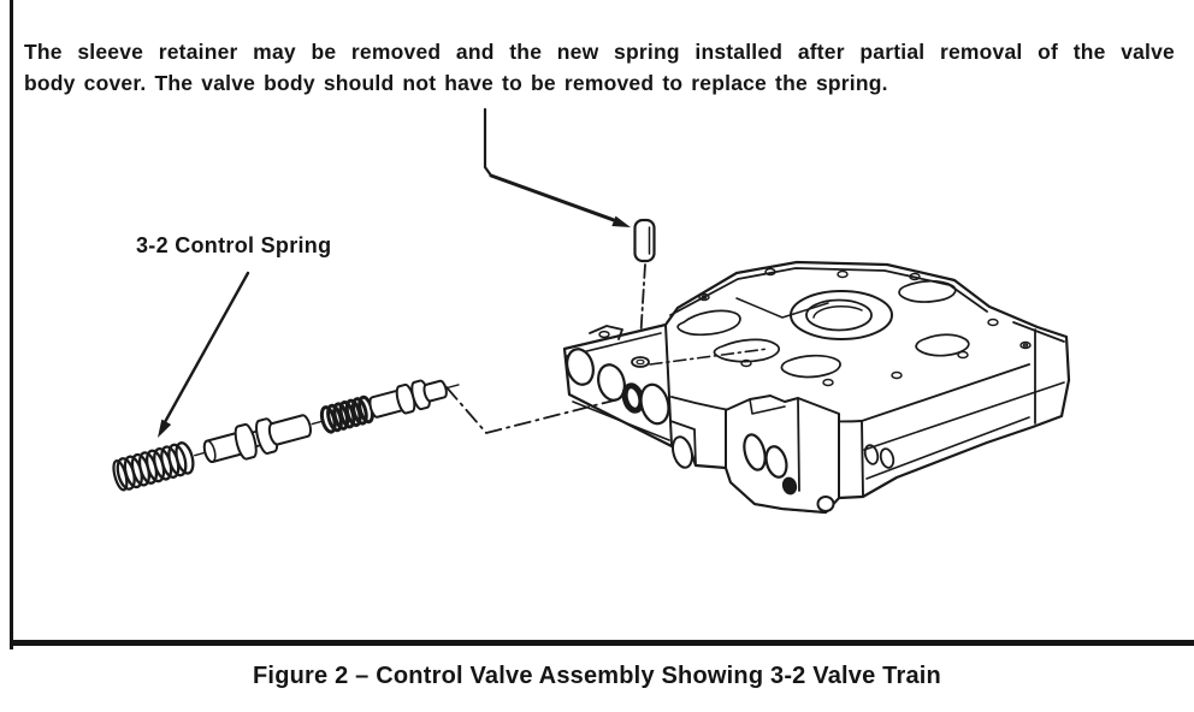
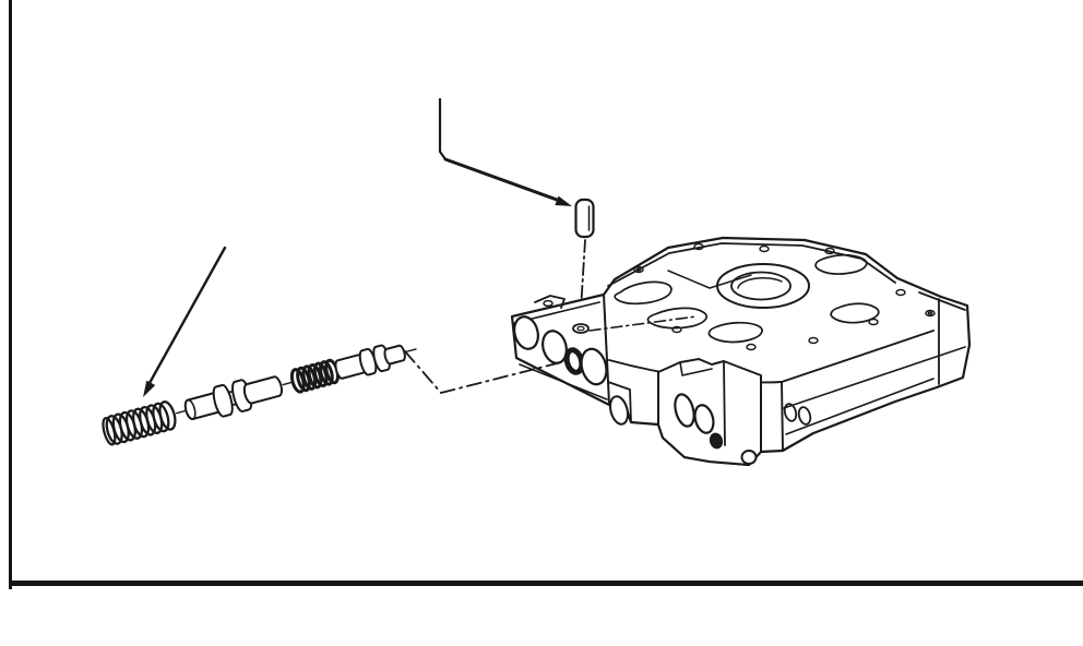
- The sleeve retainer may be removed and the new spring installed after partial removal of the valve
- body cover. The valve body should not have to be removed to replace the spring.
- 3-2 Control Spring
- Figure 2 – Control Valve Assembly Showing 3-2 Valve Train
